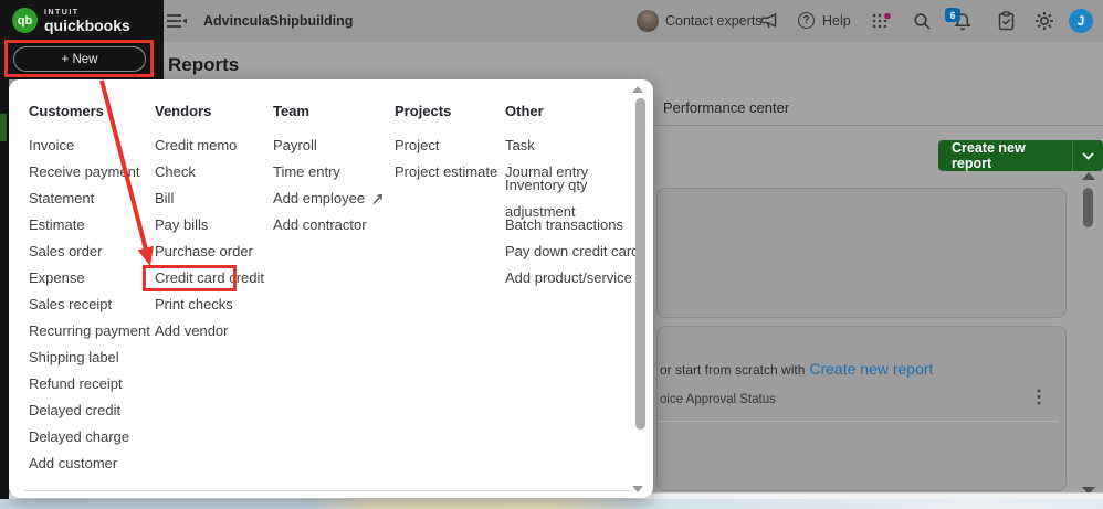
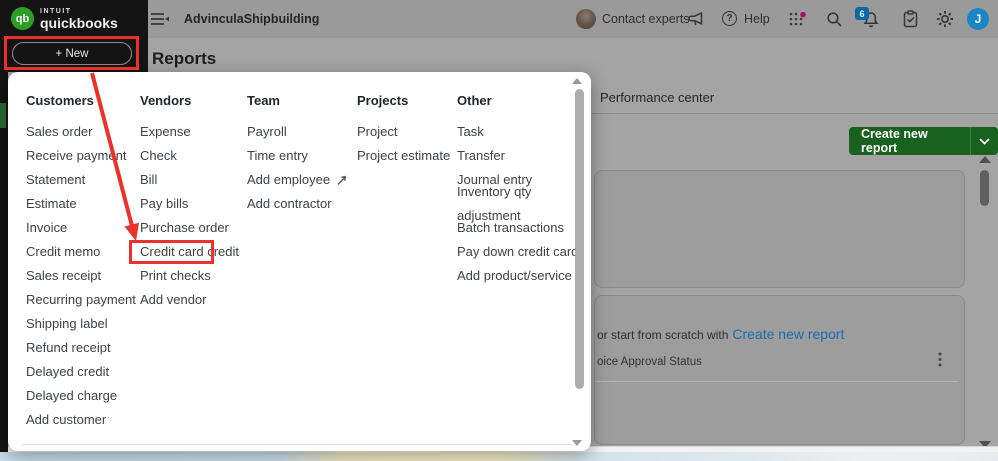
  AdvinculaShipbuilding
  Contact experts
  ?
  Help
  6
  J
  Reports
  Performance center
  Create new report
  or start from scratch with Create new report
  oice Approval Status
  qb
  quickbooks
  + New
  Customers
- Invoice
+ Sales order
  Receive paymnt
  Statement
  Estimate
- Sales order
+ Invoice
- Expense
+ Credit memo
  Sales receipt
  Recurring payment
  Shipping label
  Refund receipt
  Delayed credit
  Delayed charge
  Add customer
  Vendors
- Credit memo
+ Expense
  Check
  Bill
  Pay bills
  Purchase order
  Credit card credit
  Print checks
  Add vendor
  Team
  Payroll
  Time entry
  Add employee
  Add contractor
  Projects
  Project
  Project estimate
  Other
  Task
+ Transfer
  Journal entry
  Inventory qty adjustment
  Batch transactions
  Pay down credit car
  Add product/service
